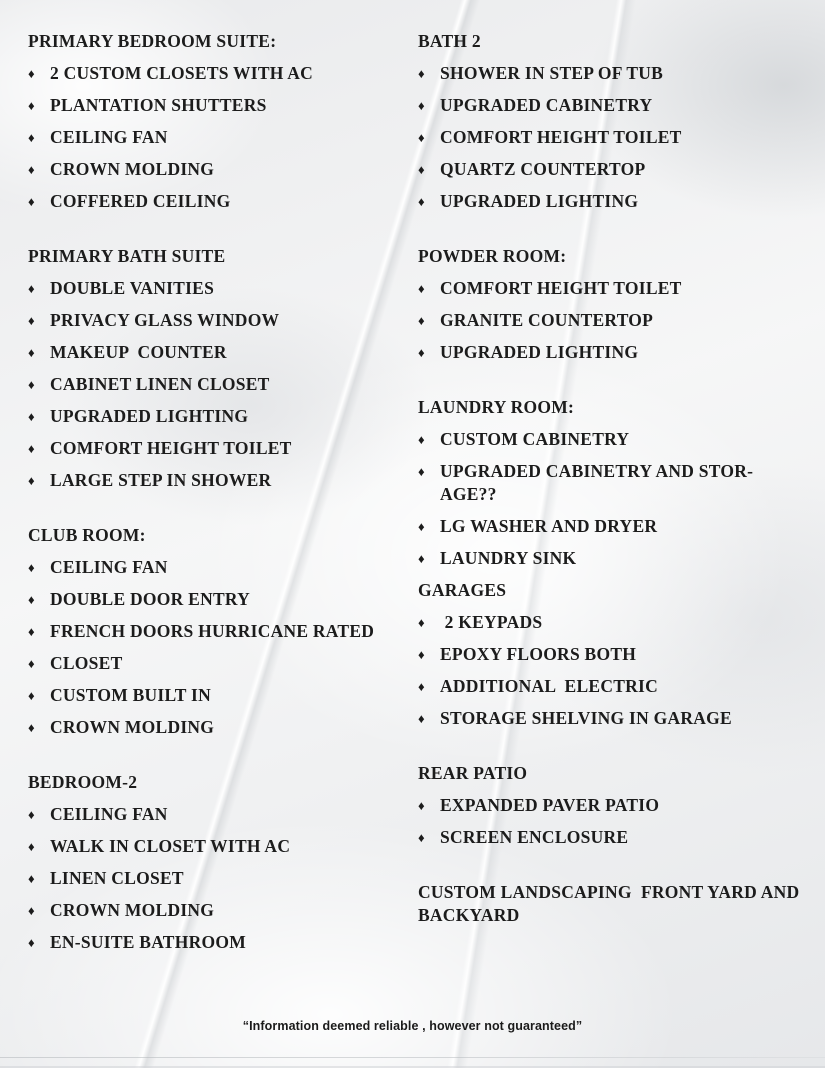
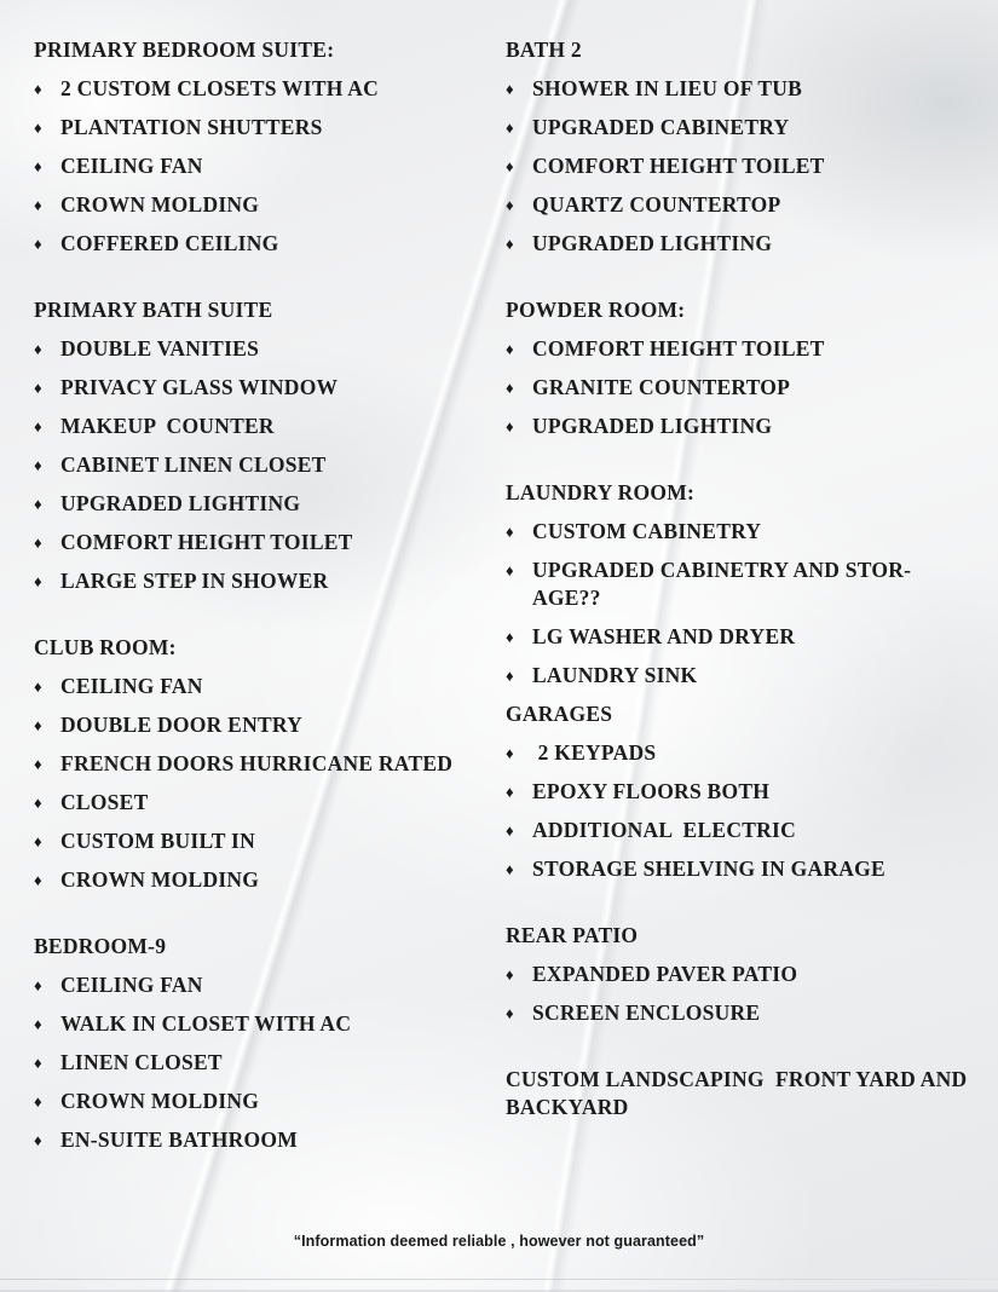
  PRIMARY BEDROOM SUITE:
  ♦
  2 CUSTOM CLOSETS WITH AC
  ♦
  PLANTATION SHUTTERS
  ♦
  CEILING FAN
  ♦
  CROWN MOLDING
  ♦
  COFFERED CEILING
  PRIMARY BATH SUITE
  ♦
  DOUBLE VANITIES
  ♦
  PRIVACY GLASS WINDOW
  ♦
  MAKEUP COUNTER
  ♦
  CABINET LINEN CLOSET
  ♦
  UPGRADED LIGHTING
  ♦
  COMFORT HEIGHT TOILET
  ♦
  LARGE STEP IN SHOWER
  CLUB ROOM:
  ♦
  CEILING FAN
  ♦
  DOUBLE DOOR ENTRY
  ♦
  FRENCH DOORS HURRICANE RATED
  ♦
  CLOSET
  ♦
  CUSTOM BUILT IN
  ♦
  CROWN MOLDING
- BEDROOM-2
+ BEDROOM-9
  ♦
  CEILING FAN
  ♦
  WALK IN CLOSET WITH AC
  ♦
  LINEN CLOSET
  ♦
  CROWN MOLDING
  ♦
  EN-SUITE BATHROOM
  BATH 2
  ♦
- SHOWER IN STEP OF TUB
+ SHOWER IN LIEU OF TUB
  ♦
  UPGRADED CABINETRY
  ♦
  COMFORT HEIGHT TOILET
  ♦
  QUARTZ COUNTERTOP
  ♦
  UPGRADED LIGHTING
  POWDER ROOM:
  ♦
  COMFORT HEIGHT TOILET
  ♦
  GRANITE COUNTERTOP
  ♦
  UPGRADED LIGHTING
  LAUNDRY ROOM:
  ♦
  CUSTOM CABINETRY
  ♦
  UPGRADED CABINETRY AND STOR-AGE??
  ♦
  LG WASHER AND DRYER
  ♦
  LAUNDRY SINK
  GARAGES
  ♦
  2 KEYPADS
  ♦
  EPOXY FLOORS BOTH
  ♦
  ADDITIONAL ELECTRIC
  ♦
  STORAGE SHELVING IN GARAGE
  REAR PATIO
  ♦
  EXPANDED PAVER PATIO
  ♦
  SCREEN ENCLOSURE
  CUSTOM LANDSCAPING FRONT YARD AND BACKYARD
  “Information deemed reliable , however not guaranteed”
